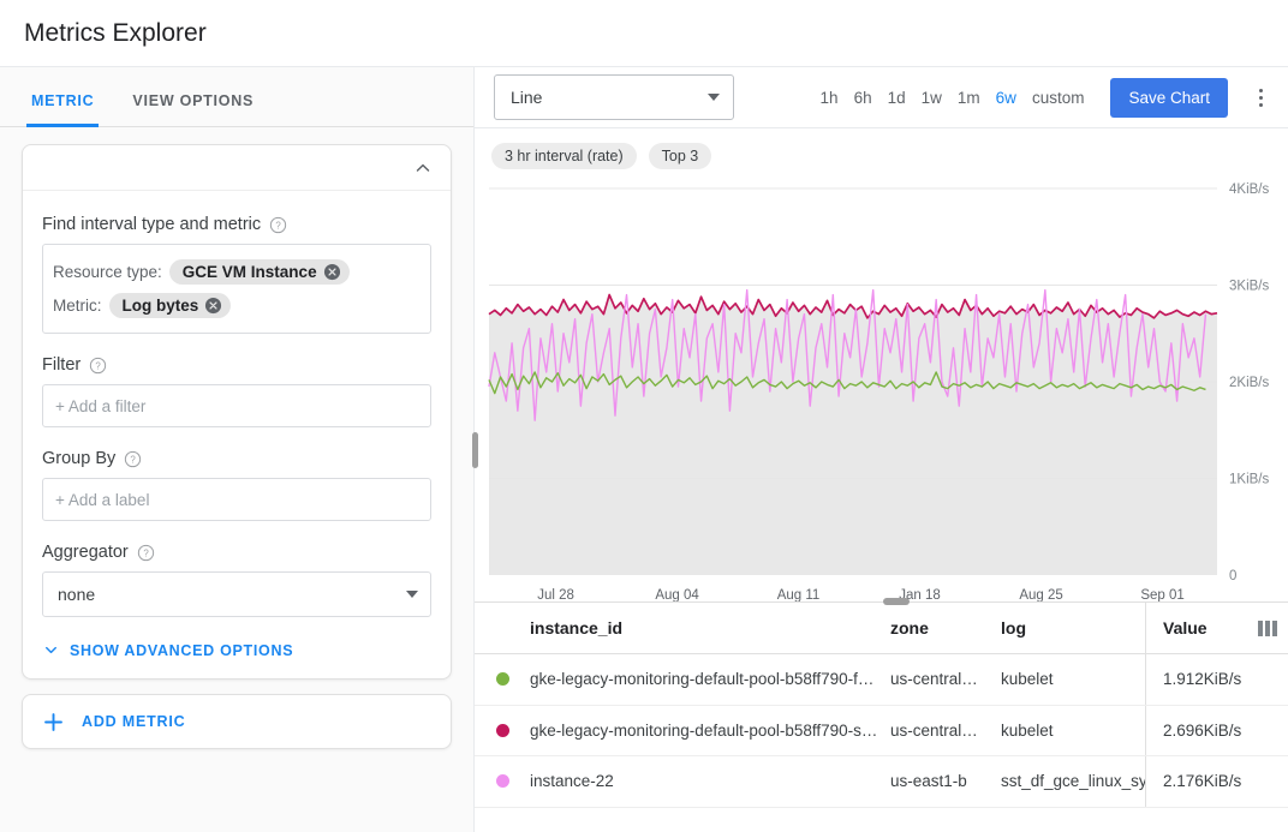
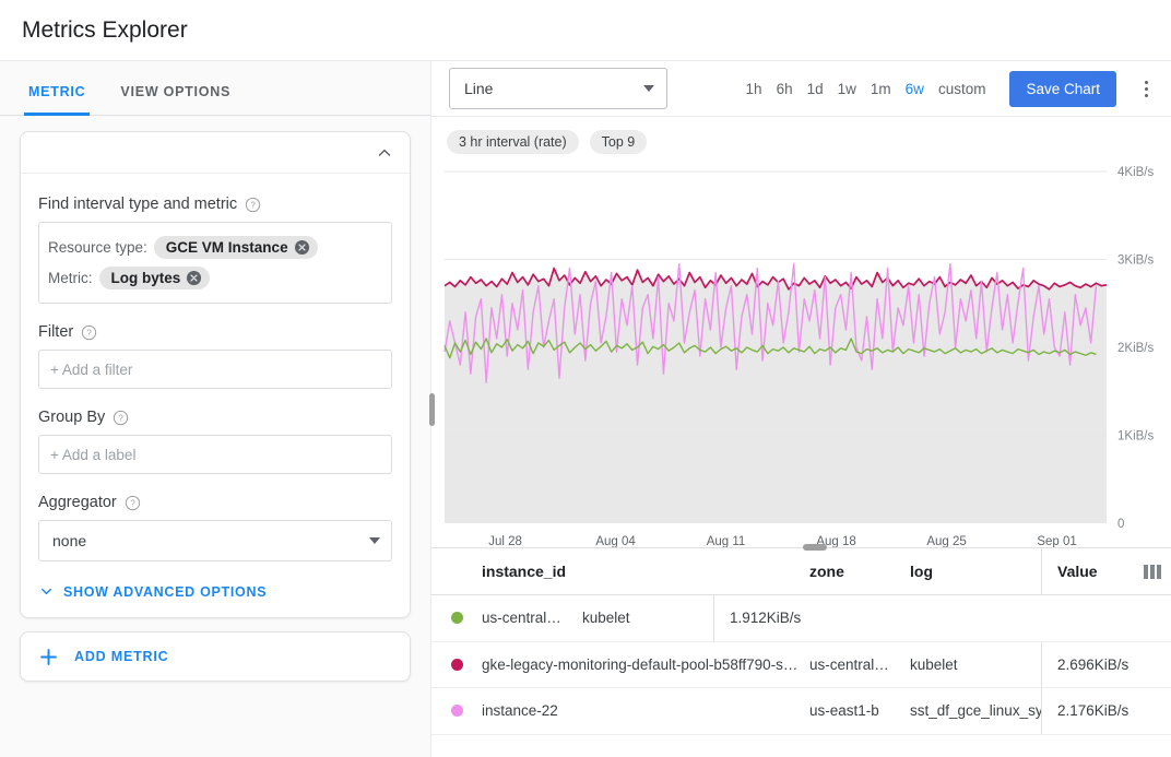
  Metrics Explorer
  METRIC
  VIEW OPTIONS
  Find interval type and metric
  ?
  Resource type:
  GCE VM Instance
  Metric:
  Log bytes
  Filter
  ?
  + Add a filter
  Group By
  ?
  + Add a label
  Aggregator
  ?
  none
  SHOW ADVANCED OPTIONS
  ADD METRIC
  Line
  1h
  6h
  1d
  1w
  1m
  6w
  custom
  Save Chart
  3 hr interval (rate)
- Top 3
+ Top 9
  0
  1KiB/s
  2KiB/s
  3KiB/s
  4KiB/s
  Jul 28
  Aug 04
  Aug 11
- Jan 18
+ Aug 18
  Aug 25
  Sep 01
  instance_id
  zone
  log
  Value
- gke-legacy-monitoring-default-pool-b58ff790-f…
  us-central…
  kubelet
  1.912KiB/s
  gke-legacy-monitoring-default-pool-b58ff790-s…
  us-central…
  kubelet
  2.696KiB/s
  instance-22
  us-east1-b
  sst_df_gce_linux_sy
  2.176KiB/s
